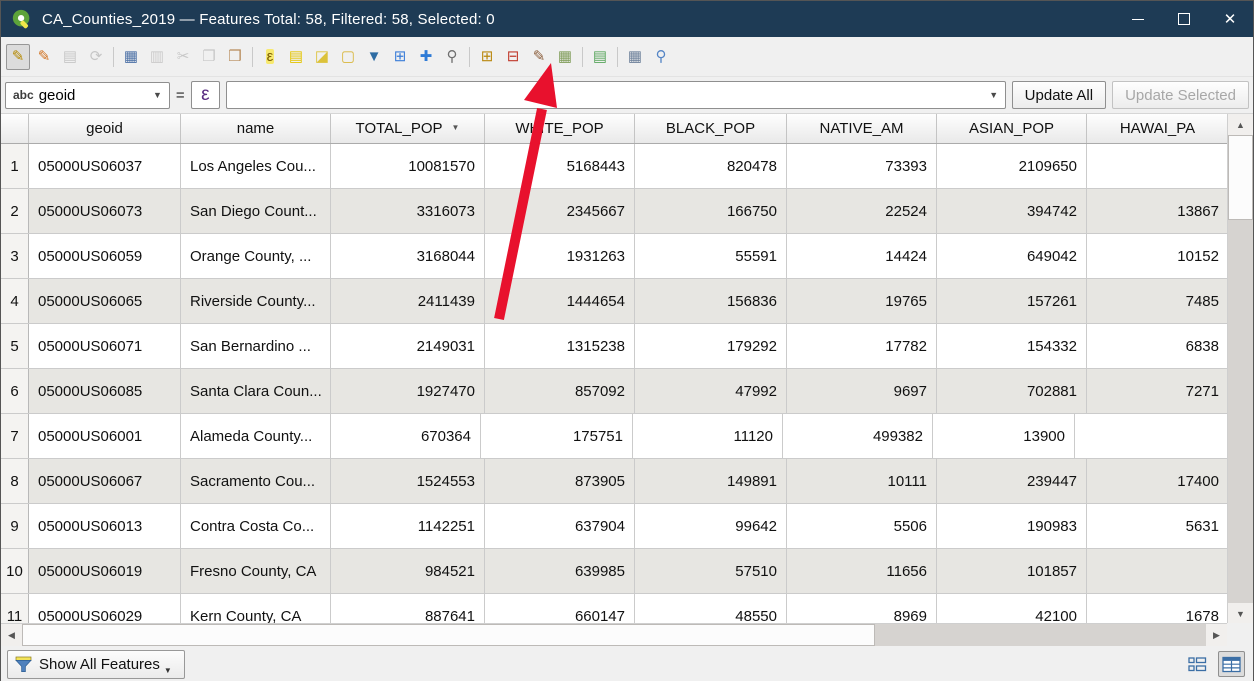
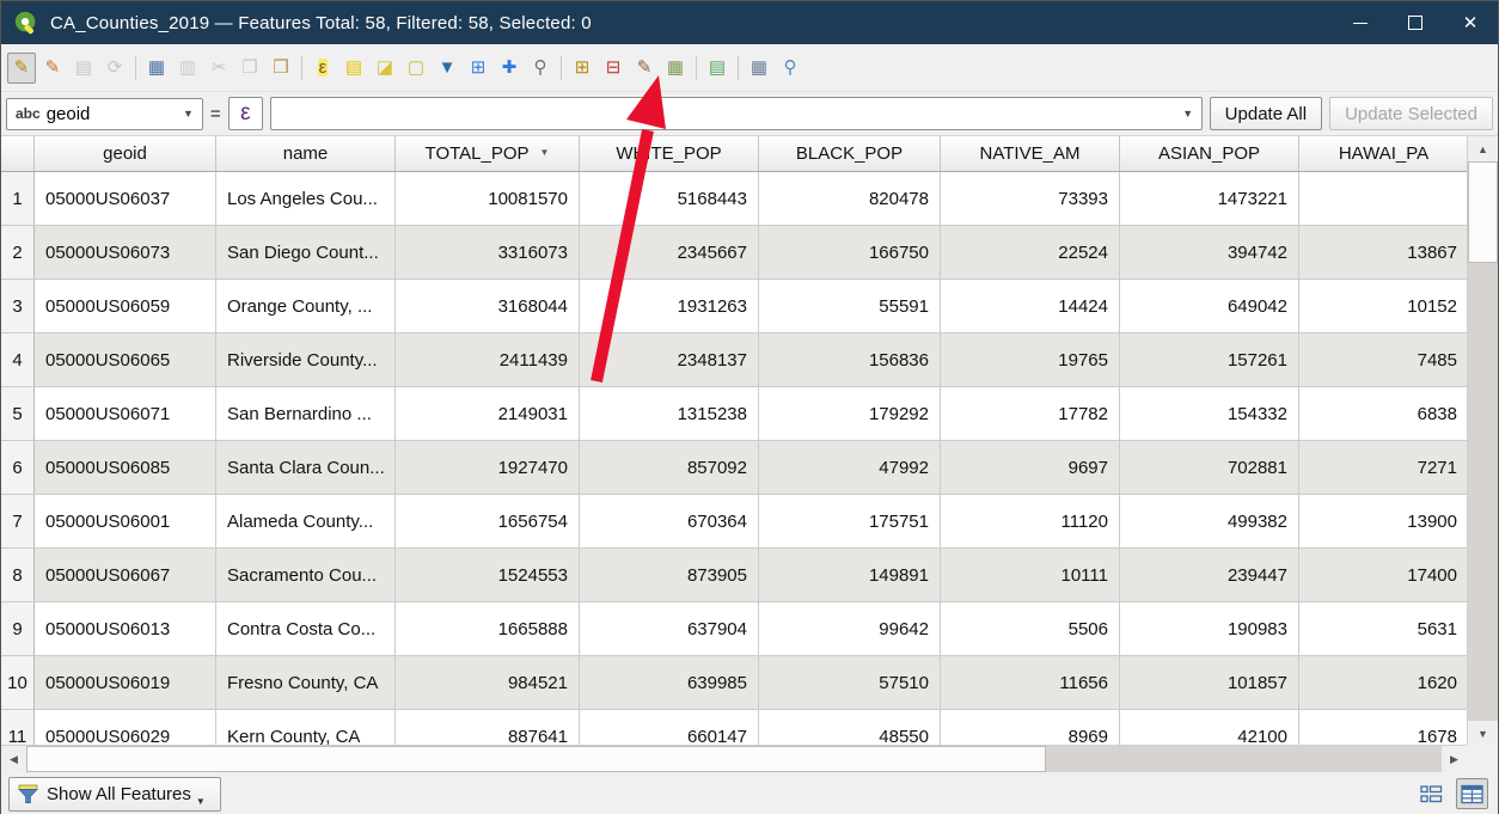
  CA_Counties_2019 — Features Total: 58, Filtered: 58, Selected: 0
  ✕
  ✎
  ✎
  ▤
  ⟳
  ▦
  ▥
  ✂
  ❐
  ❒
  ε
  ▤
  ◪
  ▢
  ▼
  ⊞
  ✚
  ⚲
  ⊞
  ⊟
  ✎
  ▦
  ▤
  ▦
  ⚲
  abc
  geoid
  ▼
  =
  ε
  ▼
  Update All
  Update Selected
  geoid
  name
  TOTAL_POP
  ▼
  WTE_POP
  BLACK_POP
  NATIVE_AM
  ASIAN_POP
  HAWAI_PA
  1
  05000US06037
  Los Angeles Cou...
  10081570
  5168443
  820478
  73393
- 2109650
+ 1473221
  2
  05000US06073
  San Diego Count...
  3316073
  2345667
  166750
  22524
  394742
  13867
  3
  05000US06059
  Orange County, ...
  3168044
  1931263
  55591
  14424
  649042
  10152
  4
  05000US06065
  Riverside County...
  2411439
- 1444654
+ 2348137
  156836
  19765
  157261
  7485
  5
  05000US06071
  San Bernardino ...
  2149031
  1315238
  179292
  17782
  154332
  6838
  6
  05000US06085
  Santa Clara Coun...
  1927470
  857092
  47992
  9697
  702881
  7271
  7
  05000US06001
  Alameda County...
+ 1656754
  670364
  175751
  11120
  499382
  13900
  8
  05000US06067
  Sacramento Cou...
  1524553
  873905
  149891
  10111
  239447
  17400
  9
  05000US06013
  Contra Costa Co...
- 1142251
+ 1665888
  637904
  99642
  5506
  190983
  5631
  10
  05000US06019
  Fresno County, CA
  984521
  639985
  57510
  11656
  101857
+ 1620
  11
  05000US06029
  Kern County, CA
  887641
  660147
  48550
  8969
  42100
  1678
  ▲
  ▼
  ◀
  ▶
  Show All Features
  ▼
